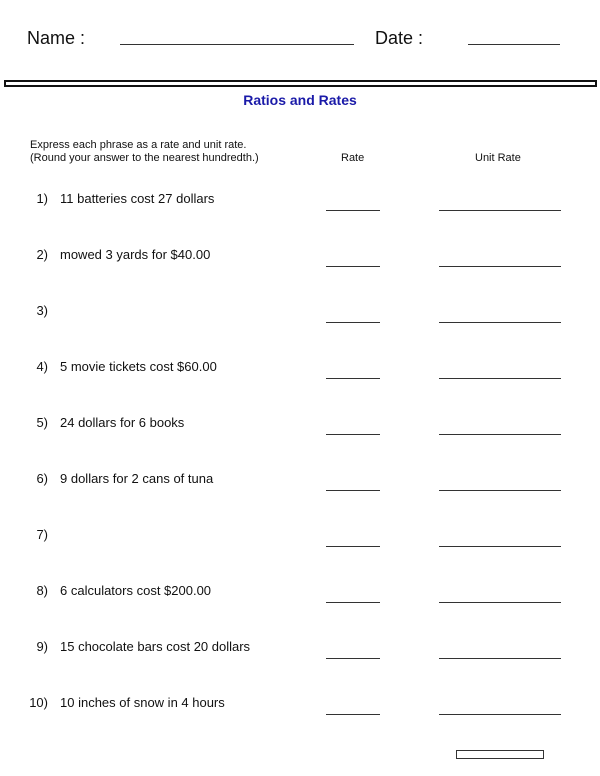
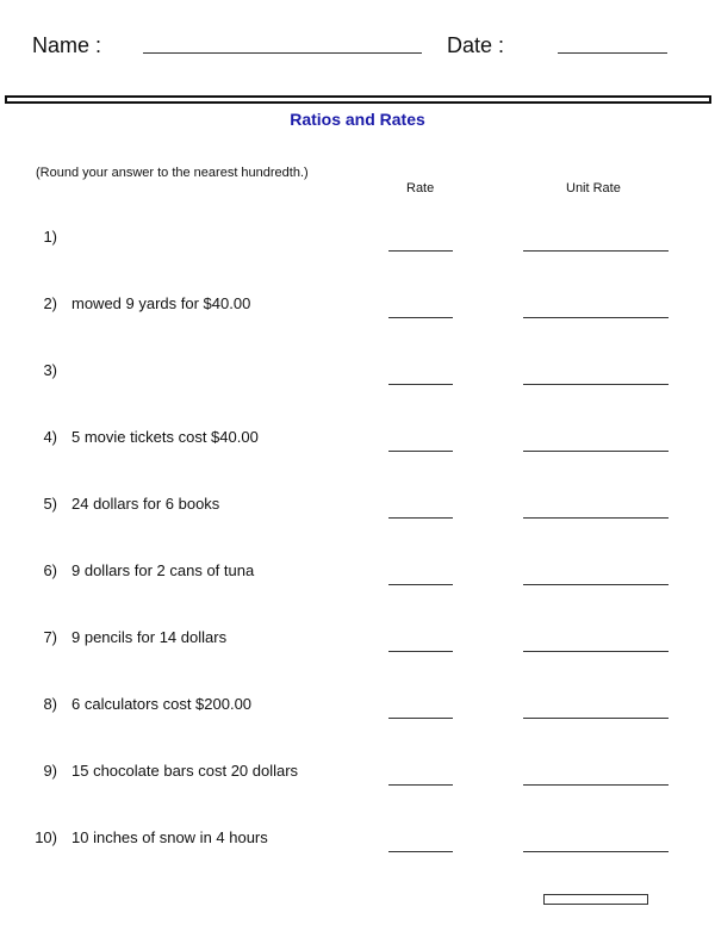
  Name :
  Date :
  Ratios and Rates
- Express each phrase as a rate and unit rate.
  (Round your answer to the nearest hundredth.)
  Rate
  Unit Rate
  1)
- 11 batteries cost 27 dollars
  2)
- mowed 3 yards for $40.00
+ mowed 9 yards for $40.00
  3)
  4)
- 5 movie tickets cost $60.00
+ 5 movie tickets cost $40.00
  5)
  24 dollars for 6 books
  6)
  9 dollars for 2 cans of tuna
  7)
+ 9 pencils for 14 dollars
  8)
  6 calculators cost $200.00
  9)
  15 chocolate bars cost 20 dollars
  10)
  10 inches of snow in 4 hours
